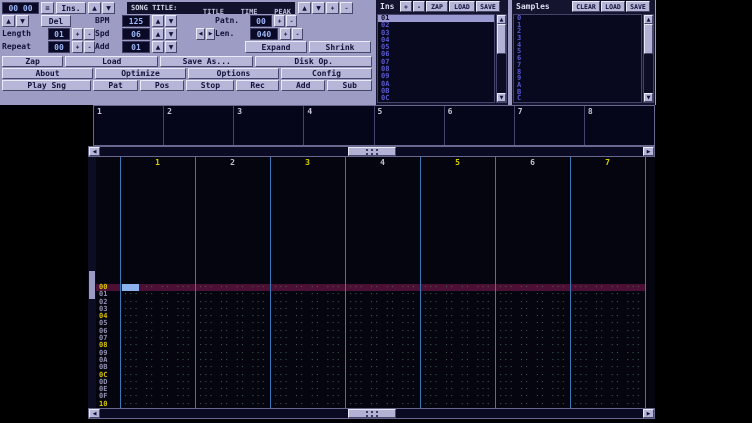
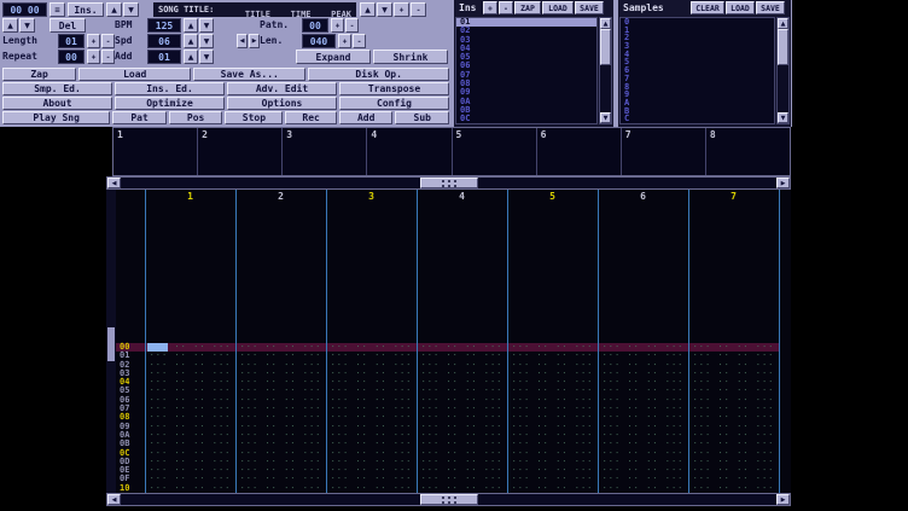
  00 00
  Ins.
  SONG TITLE:
  TITLE TIME PEAK
  Del
  BPM
  125
  Patn.
  00
  Length
  01
  Spd
  06
  Len.
  040
  Repeat
  00
  Add
  01
  Expand
  Shrink
  Zap
  Load
  Save As...
  Disk Op.
+ Smp. Ed.
+ Ins. Ed.
+ Adv. Edit
+ Transpose
  About
  Optimize
  Options
  Config
  Play Sng
  Pat
  Pos
  Stop
  Rec
  Add
  Sub
  Ins
  +
  -
  ZAP
  LOAD
  SAVE
  01
  02
  03
  04
  05
  06
  07
  08
  09
  0A
  0B
  0C
  Samples
  CLEAR
  LOAD
  SAVE
  0
  1
  2
  3
  4
  5
  6
  7
  8
  9
  A
  B
  C
  1
  2
  3
  4
  5
  6
  7
  8
  00
  ··· ·· ·· ···
  ··· ·· ·· ···
  ··· ·· ·· ···
  ··· ·· ·· ···
  ··· ·· ·· ···
  ··· ·· ·· ···
  ··· ·· ·· ···
  01
  ··· ·· ·· ···
  ··· ·· ·· ···
  ··· ·· ·· ···
  ··· ·· ·· ···
  ··· ·· ·· ···
  ··· ·· ·· ···
  ··· ·· ·· ···
  02
  ··· ·· ·· ···
  ··· ·· ·· ···
  ··· ·· ·· ···
  ··· ·· ·· ···
  ··· ·· ·· ···
  ··· ·· ·· ···
  ··· ·· ·· ···
  03
  ··· ·· ·· ···
  ··· ·· ·· ···
  ··· ·· ·· ···
  ··· ·· ·· ···
  ··· ·· ·· ···
  ··· ·· ·· ···
  ··· ·· ·· ···
  04
  ··· ·· ·· ···
  ··· ·· ·· ···
  ··· ·· ·· ···
  ··· ·· ·· ···
  ··· ·· ·· ···
  ··· ·· ·· ···
  ··· ·· ·· ···
  05
  ··· ·· ·· ···
  ··· ·· ·· ···
  ··· ·· ·· ···
  ··· ·· ·· ···
  ··· ·· ·· ···
  ··· ·· ·· ···
  ··· ·· ·· ···
  06
  ··· ·· ·· ···
  ··· ·· ·· ···
  ··· ·· ·· ···
  ··· ·· ·· ···
  ··· ·· ·· ···
  ··· ·· ·· ···
  ··· ·· ·· ···
  07
  ··· ·· ·· ···
  ··· ·· ·· ···
  ··· ·· ·· ···
  ··· ·· ·· ···
  ··· ·· ·· ···
  ··· ·· ·· ···
  ··· ·· ·· ···
  08
  ··· ·· ·· ···
  ··· ·· ·· ···
  ··· ·· ·· ···
  ··· ·· ·· ···
  ··· ·· ·· ···
  ··· ·· ·· ···
  ··· ·· ·· ···
  09
  ··· ·· ·· ···
  ··· ·· ·· ···
  ··· ·· ·· ···
  ··· ·· ·· ···
  ··· ·· ·· ···
  ··· ·· ·· ···
  ··· ·· ·· ···
  0A
  ··· ·· ·· ···
  ··· ·· ·· ···
  ··· ·· ·· ···
  ··· ·· ·· ···
  ··· ·· ·· ···
  ··· ·· ·· ···
  ··· ·· ·· ···
  0B
  ··· ·· ·· ···
  ··· ·· ·· ···
  ··· ·· ·· ···
  ··· ·· ·· ···
  ··· ·· ·· ···
  ··· ·· ·· ···
  ··· ·· ·· ···
  0C
  ··· ·· ·· ···
  ··· ·· ·· ···
  ··· ·· ·· ···
  ··· ·· ·· ···
  ··· ·· ·· ···
  ··· ·· ·· ···
  ··· ·· ·· ···
  0D
  ··· ·· ·· ···
  ··· ·· ·· ···
  ··· ·· ·· ···
  ··· ·· ·· ···
  ··· ·· ·· ···
  ··· ·· ·· ···
  ··· ·· ·· ···
  0E
  ··· ·· ·· ···
  ··· ·· ·· ···
  ··· ·· ·· ···
  ··· ·· ·· ···
  ··· ·· ·· ···
  ··· ·· ·· ···
  ··· ·· ·· ···
  0F
  ··· ·· ·· ···
  ··· ·· ·· ···
  ··· ·· ·· ···
  ··· ·· ·· ···
  ··· ·· ·· ···
  ··· ·· ·· ···
  ··· ·· ·· ···
  10
  ··· ·· ·· ···
  ··· ·· ·· ···
  ··· ·· ·· ···
  ··· ·· ·· ···
  ··· ·· ·· ···
  ··· ·· ·· ···
  ··· ·· ·· ···
  1
  2
  3
  4
  5
  6
  7
